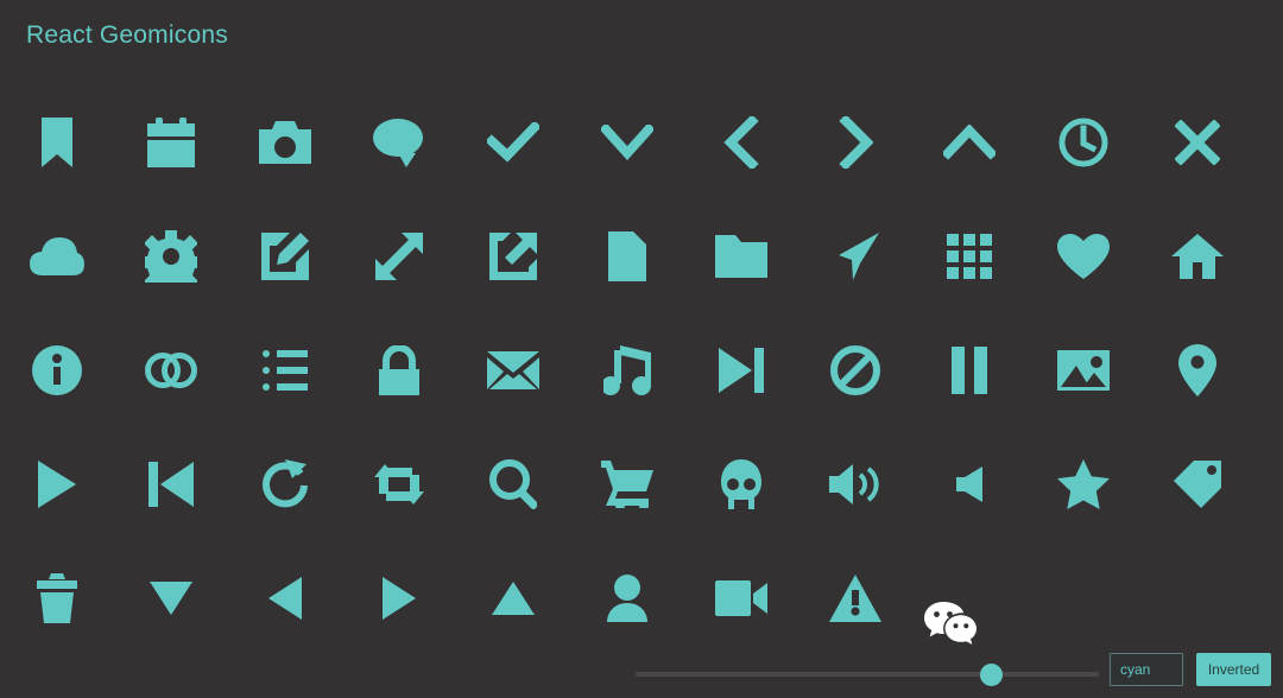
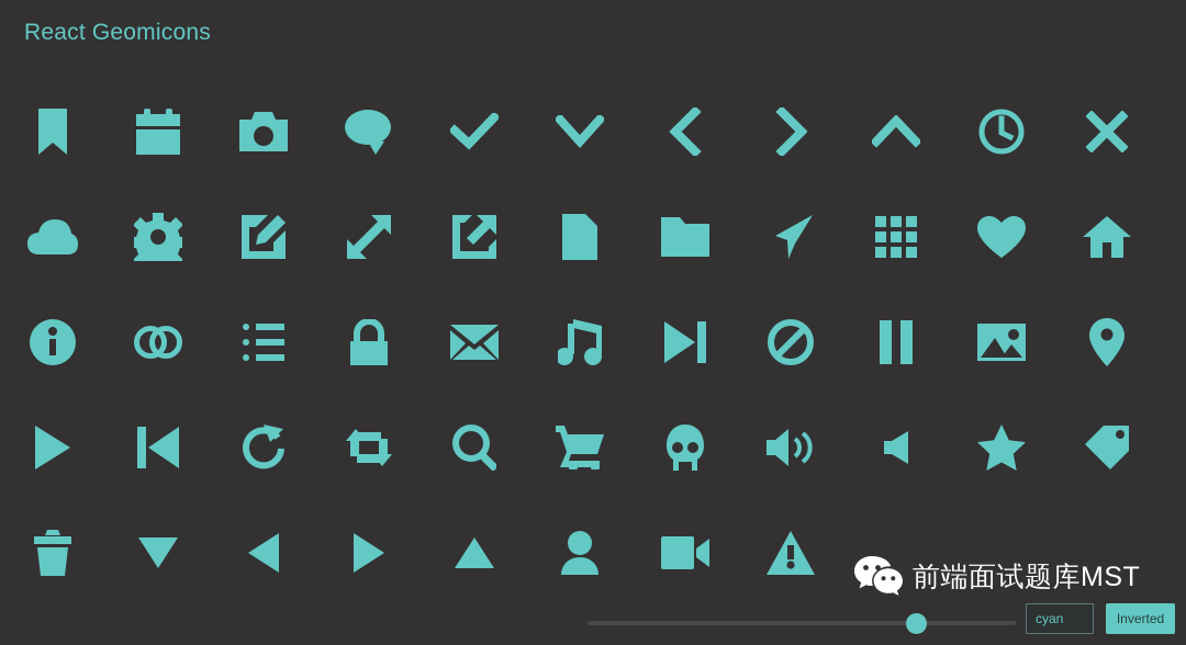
  React Geomicons
+ 前端面试题库MST
  cyan
  Inverted
